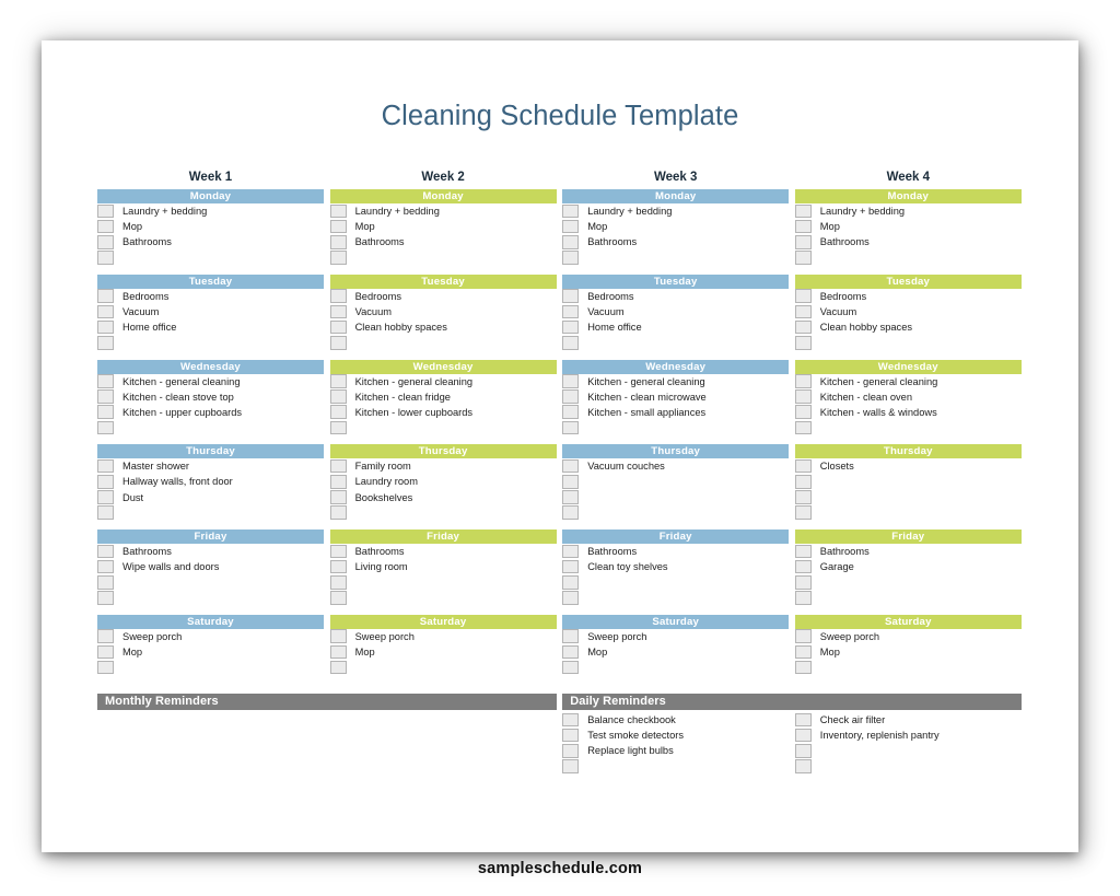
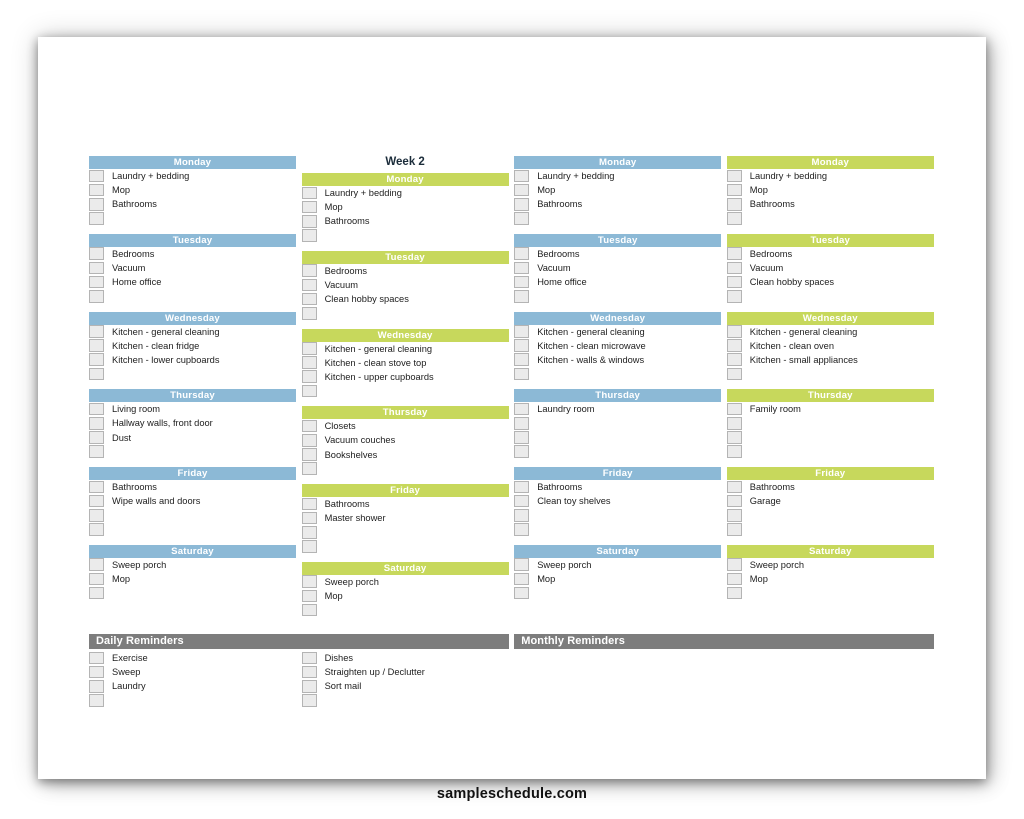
- Cleaning Schedule Template
- Week 1
  Monday
  Laundry + bedding
  Mop
  Bathrooms
  Tuesday
  Bedrooms
  Vacuum
  Home office
  Wednesday
  Kitchen - general cleaning
- Kitchen - clean stove top
+ Kitchen - clean fridge
- Kitchen - upper cupboards
+ Kitchen - lower cupboards
  Thursday
- Master shower
+ Living room
  Hallway walls, front door
  Dust
  Friday
  Bathrooms
  Wipe walls and doors
  Saturday
  Sweep porch
  Mop
  Week 2
  Monday
  Laundry + bedding
  Mop
  Bathrooms
  Tuesday
  Bedrooms
  Vacuum
  Clean hobby spaces
  Wednesday
  Kitchen - general cleaning
- Kitchen - clean fridge
+ Kitchen - clean stove top
- Kitchen - lower cupboards
+ Kitchen - upper cupboards
  Thursday
- Family room
+ Closets
- Laundry room
+ Vacuum couches
  Bookshelves
  Friday
  Bathrooms
- Living room
+ Master shower
  Saturday
  Sweep porch
  Mop
- Week 3
  Monday
  Laundry + bedding
  Mop
  Bathrooms
  Tuesday
  Bedrooms
  Vacuum
  Home office
  Wednesday
  Kitchen - general cleaning
  Kitchen - clean microwave
- Kitchen - small appliances
+ Kitchen - walls & windows
  Thursday
- Vacuum couches
+ Laundry room
  Friday
  Bathrooms
  Clean toy shelves
  Saturday
  Sweep porch
  Mop
- Week 4
  Monday
  Laundry + bedding
  Mop
  Bathrooms
  Tuesday
  Bedrooms
  Vacuum
  Clean hobby spaces
  Wednesday
  Kitchen - general cleaning
  Kitchen - clean oven
- Kitchen - walls & windows
+ Kitchen - small appliances
  Thursday
- Closets
+ Family room
  Friday
  Bathrooms
  Garage
  Saturday
  Sweep porch
  Mop
- Monthly Reminders
+ Daily Reminders
+ Exercise
+ Sweep
+ Laundry
+ Dishes
+ Straighten up / Declutter
+ Sort mail
- Daily Reminders
+ Monthly Reminders
- Balance checkbook
- Test smoke detectors
- Replace light bulbs
- Check air filter
- Inventory, replenish pantry
  sampleschedule.com
